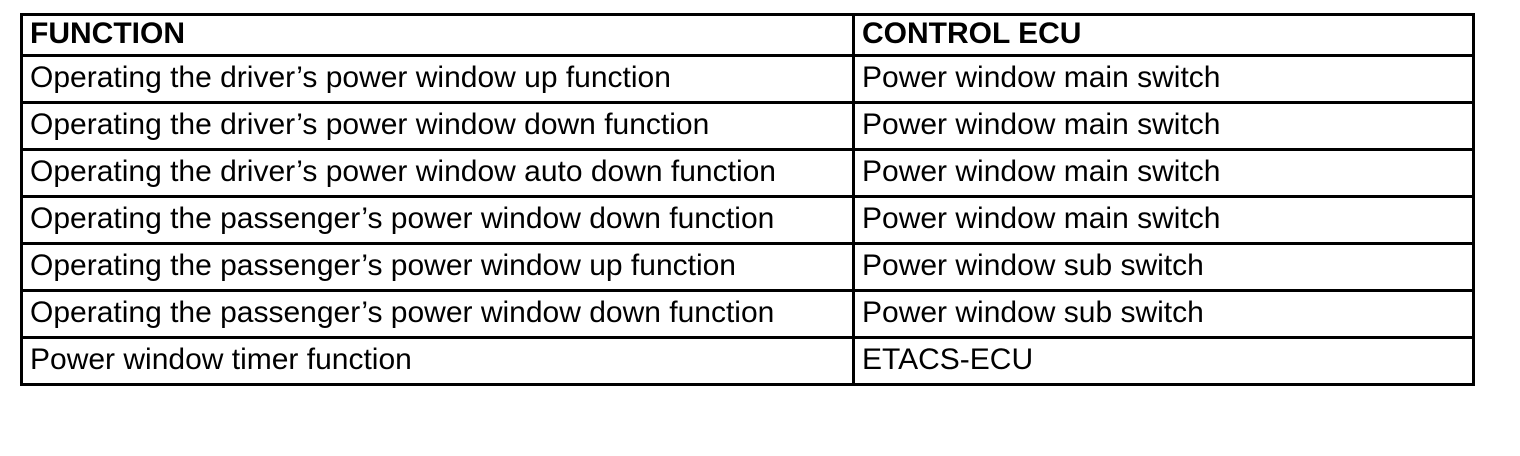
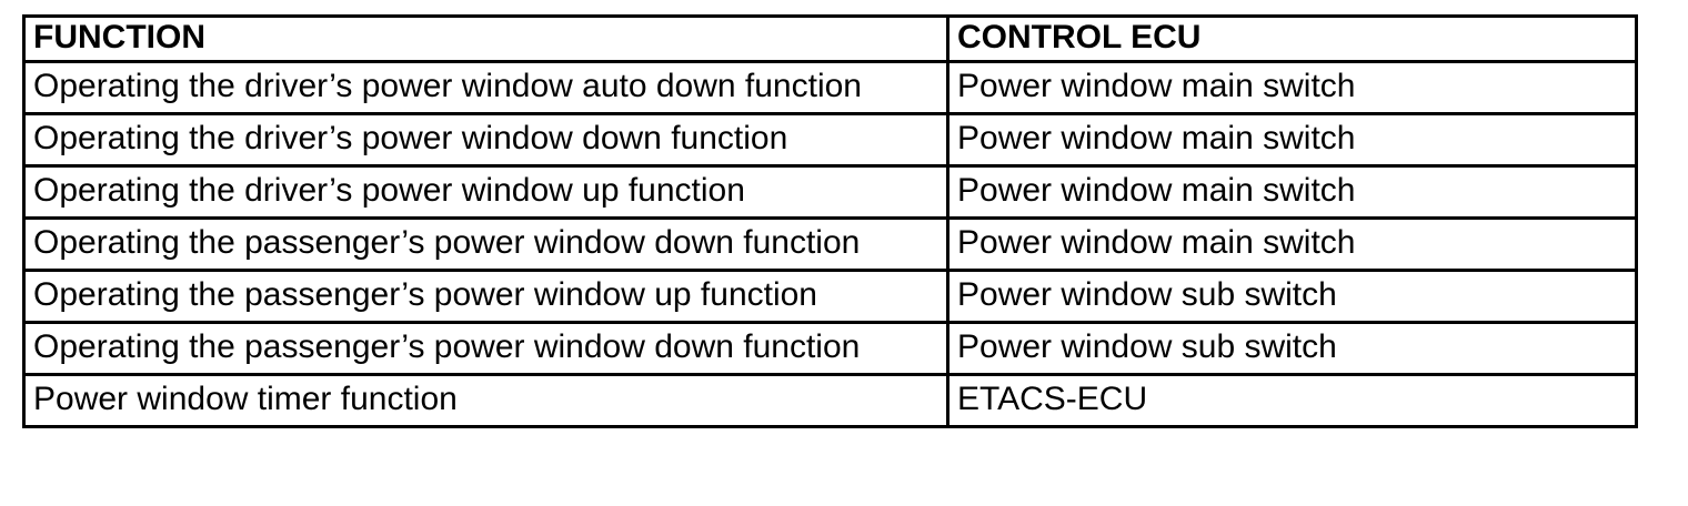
  FUNCTION	CONTROL ECU
- Operating the driver’s power window up function	Power window main switch
+ Operating the driver’s power window auto down function	Power window main switch
  Operating the driver’s power window down function	Power window main switch
- Operating the driver’s power window auto down function	Power window main switch
+ Operating the driver’s power window up function	Power window main switch
  Operating the passenger’s power window down function	Power window main switch
  Operating the passenger’s power window up function	Power window sub switch
  Operating the passenger’s power window down function	Power window sub switch
  Power window timer function	ETACS-ECU
